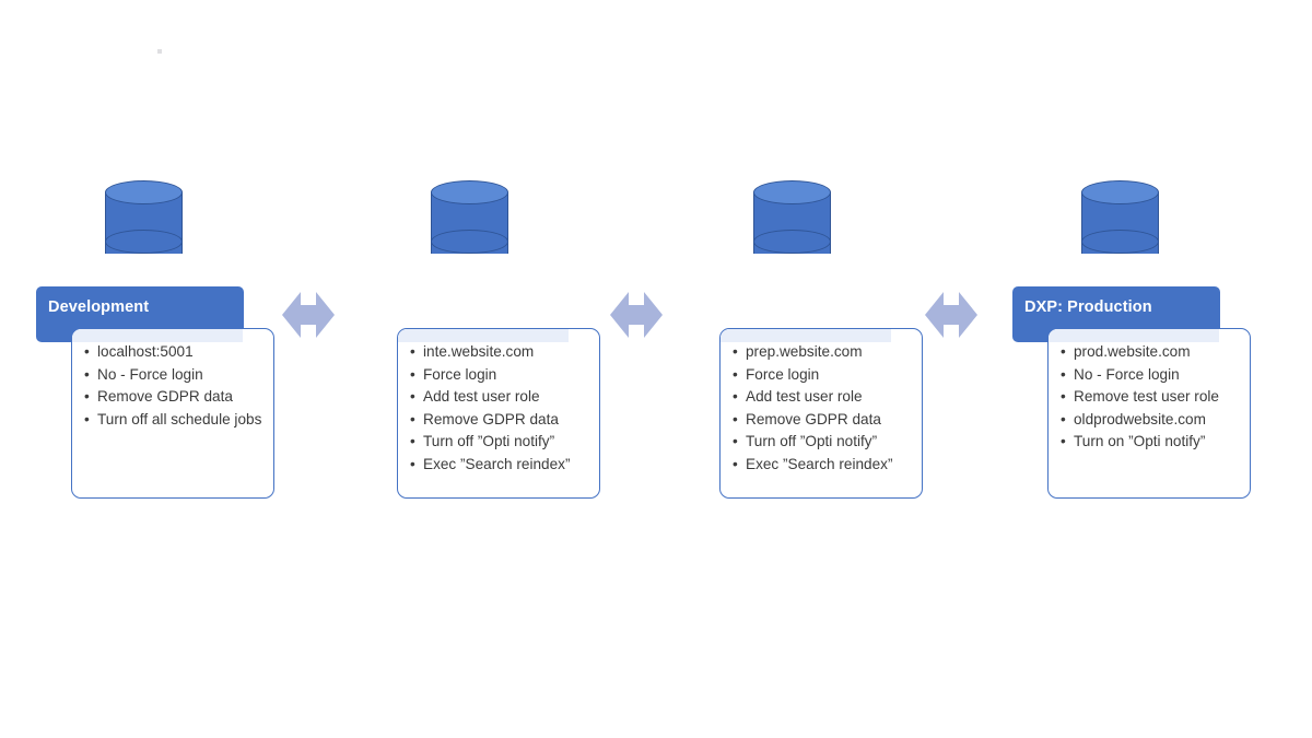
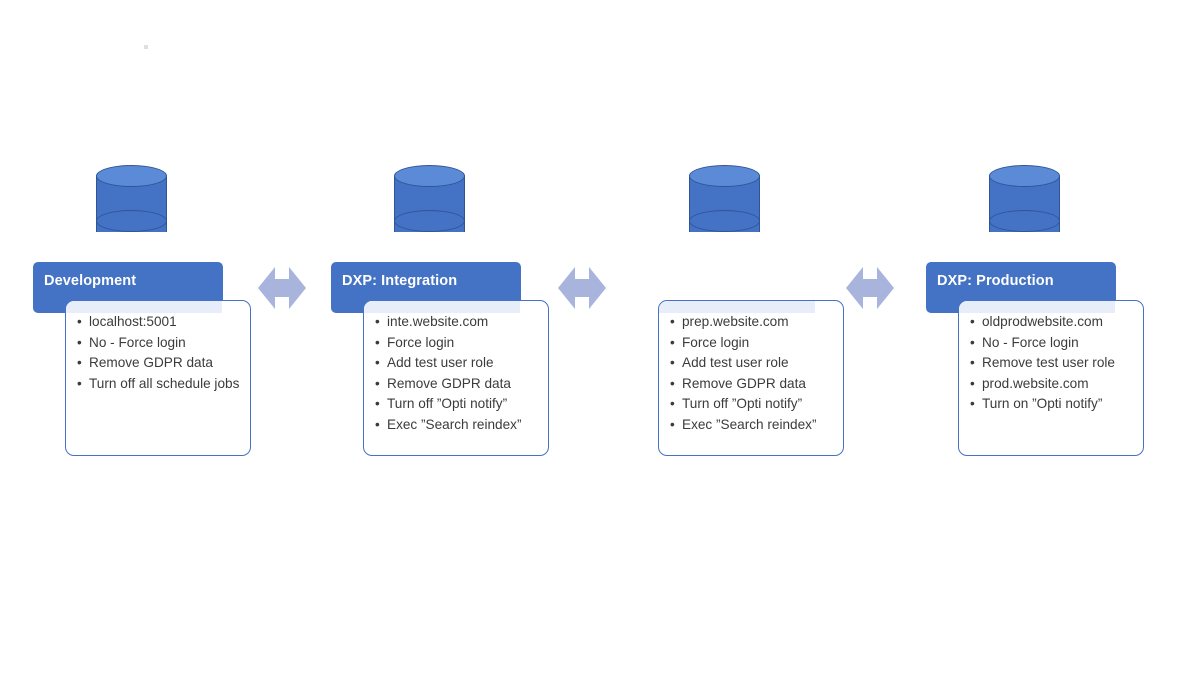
  Development
  localhost:5001
  No - Force login
  Remove GDPR data
  Turn off all schedule jobs
+ DXP: Integration
  inte.website.com
  Force login
  Add test user role
  Remove GDPR data
  Turn off ”Opti notify”
  Exec ”Search reindex”
  prep.website.com
  Force login
  Add test user role
  Remove GDPR data
  Turn off ”Opti notify”
  Exec ”Search reindex”
  DXP: Production
- prod.website.com
+ oldprodwebsite.com
  No - Force login
  Remove test user role
- oldprodwebsite.com
+ prod.website.com
  Turn on ”Opti notify”
